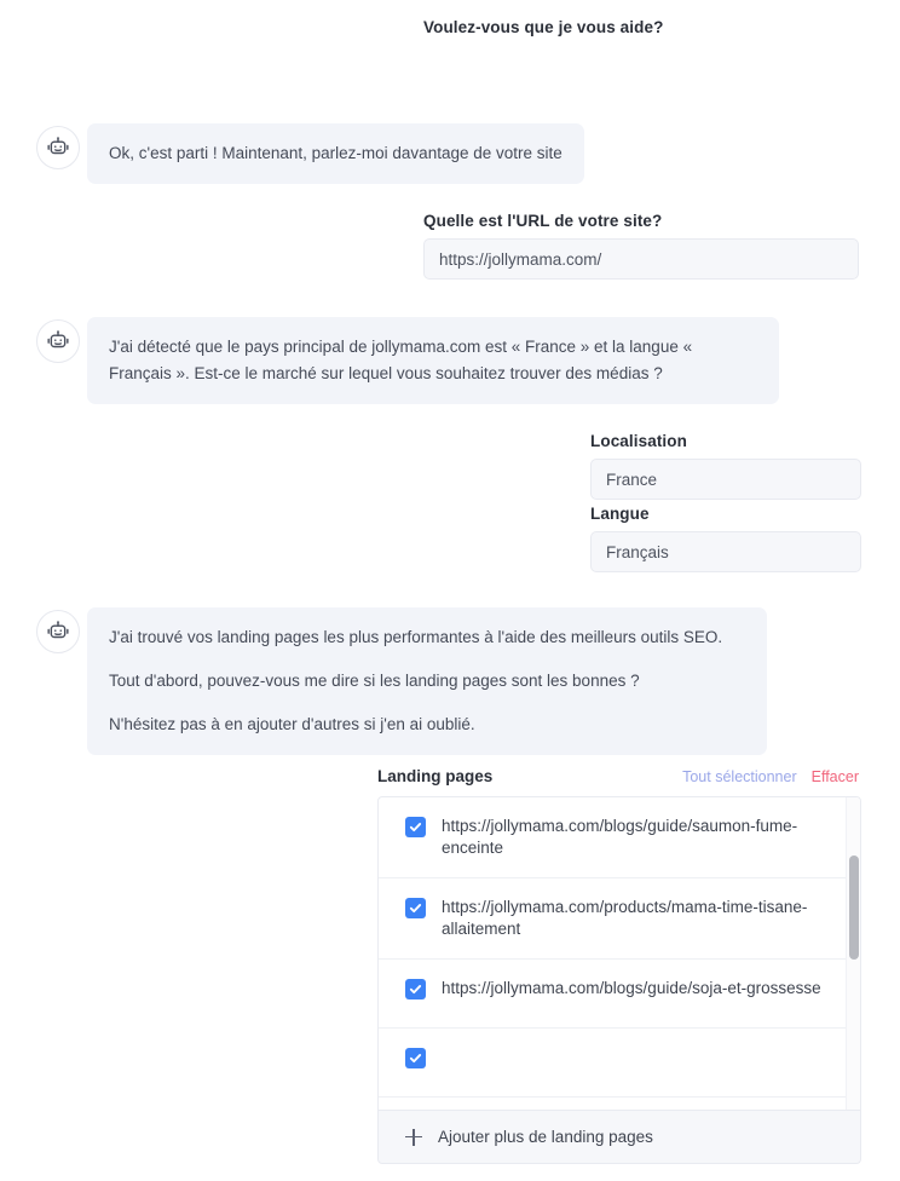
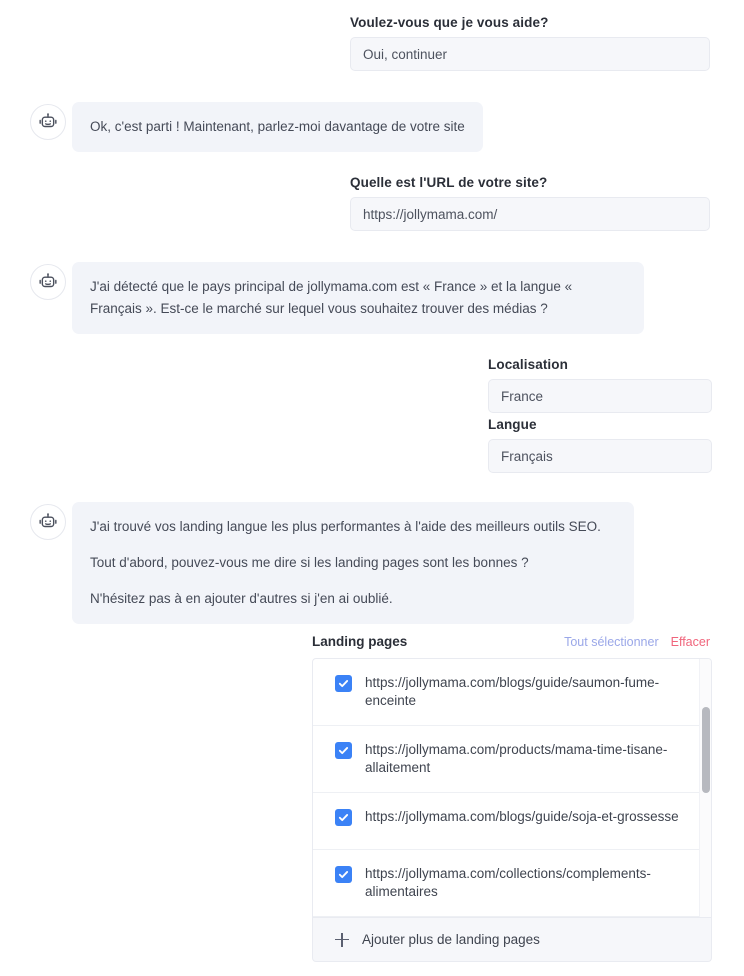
  Voulez-vous que je vous aide?
+ Oui, continuer
  Ok, c'est parti ! Maintenant, parlez-moi davantage de votre site
  Quelle est l'URL de votre site?
  https://jollymama.com/
  J'ai détecté que le pays principal de jollymama.com est « France » et la langue « Français ». Est-ce le marché sur lequel vous souhaitez trouver des médias ?
  Localisation
  France
  Langue
  Français
- J'ai trouvé vos landing pages les plus performantes à l'aide des meilleurs outils SEO.
+ J'ai trouvé vos landing langue les plus performantes à l'aide des meilleurs outils SEO.
  Tout d'abord, pouvez-vous me dire si les landing pages sont les bonnes ?
  N'hésitez pas à en ajouter d'autres si j'en ai oublié.
  Landing pages
  Tout sélectionner
  Effacer
  https://jollymama.com/blogs/guide/saumon-fume-enceinte
  https://jollymama.com/products/mama-time-tisane-allaitement
  https://jollymama.com/blogs/guide/soja-et-grossesse
+ https://jollymama.com/collections/complements-alimentaires
  Ajouter plus de landing pages
